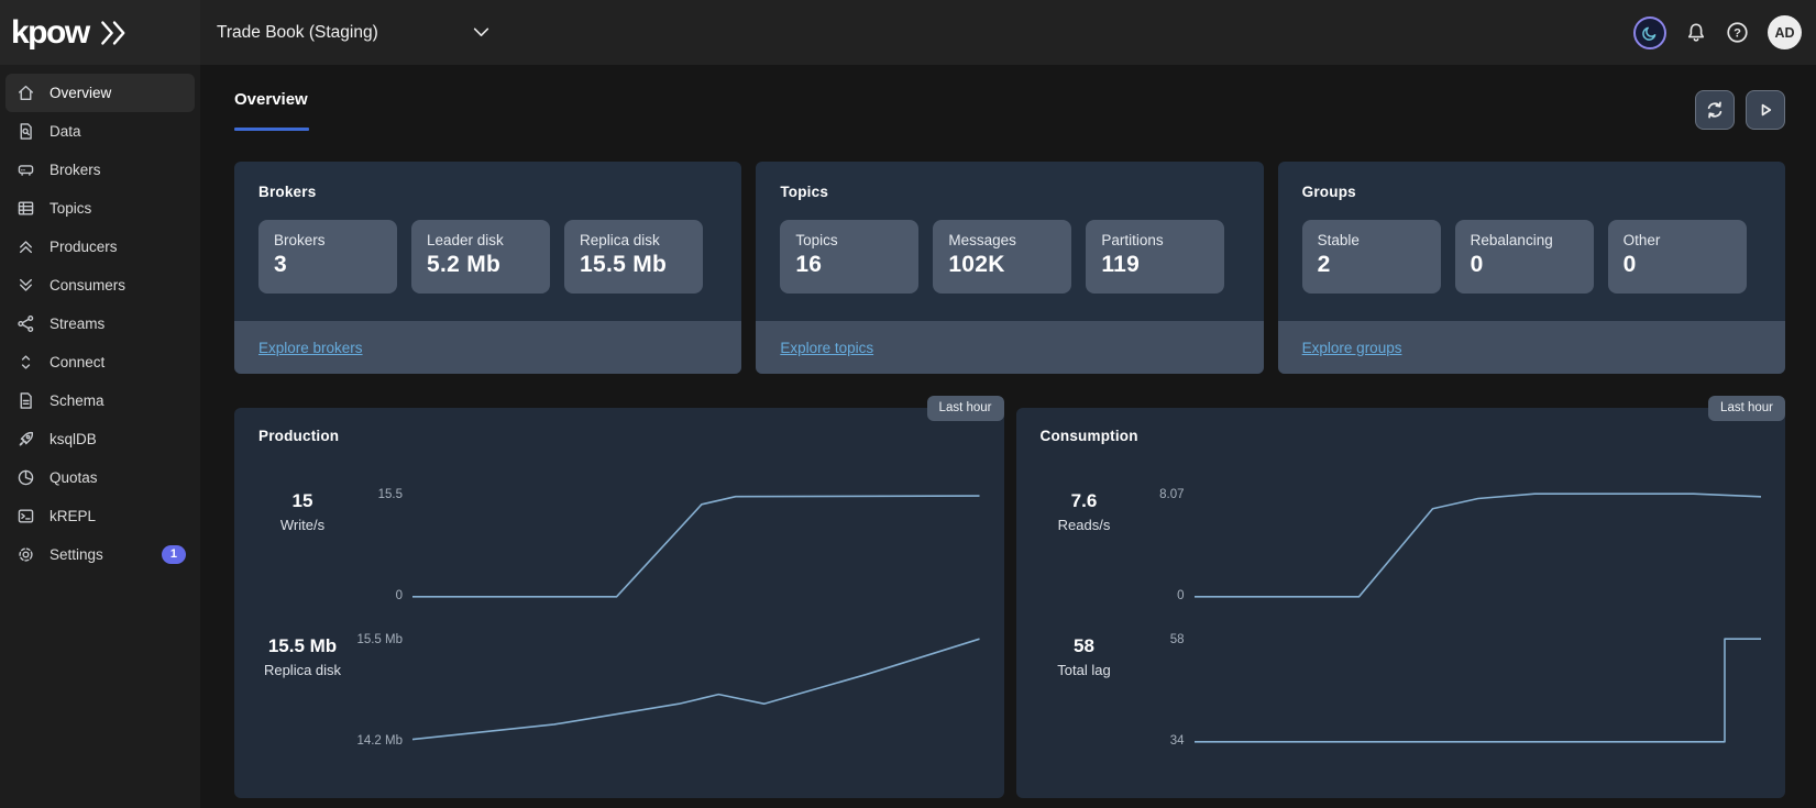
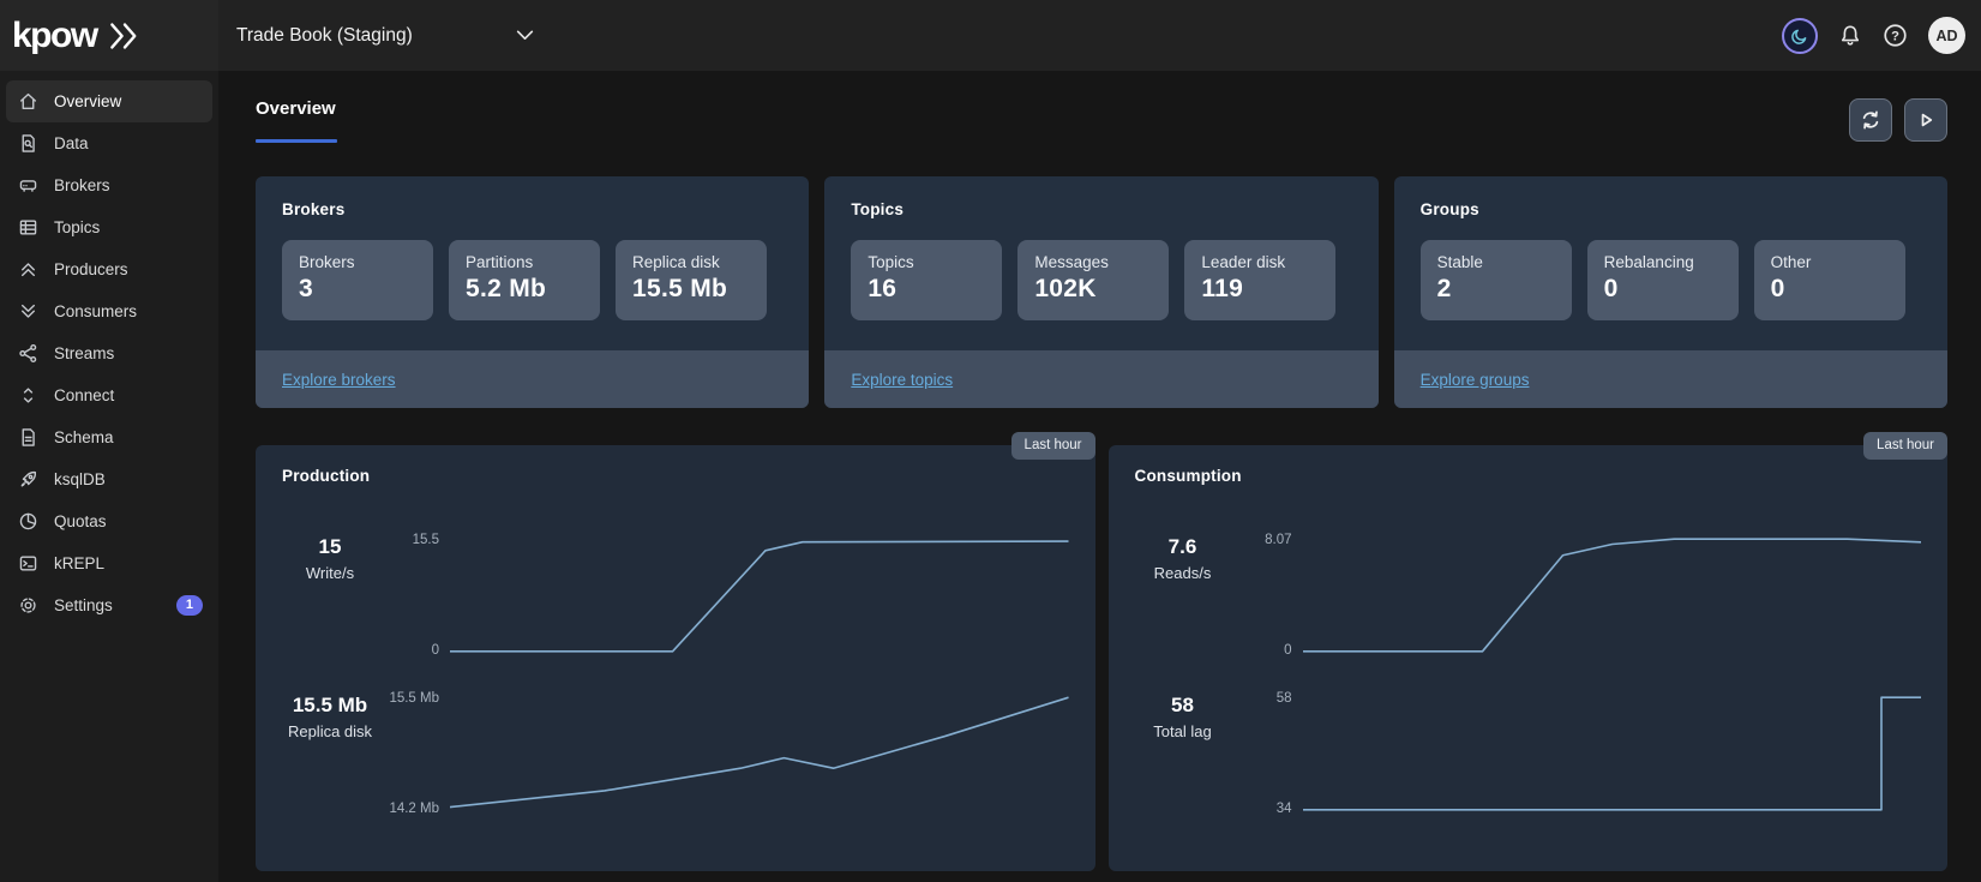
  kpow
  Trade Book (Staging)
  ?
  AD
  Overview
  Data
  Brokers
  Topics
  Producers
  Consumers
  Streams
  Connect
  Schema
  ksqlDB
  Quotas
  kREPL
  Settings
  1
  Overview
  Brokers
  Brokers
  3
- Leader disk
+ Partitions
  5.2 Mb
  Replica disk
  15.5 Mb
  Explore brokers
  Topics
  Topics
  16
  Messages
  102K
- Partitions
+ Leader disk
  119
  Explore topics
  Groups
  Stable
  2
  Rebalancing
  0
  Other
  0
  Explore groups
  Last hour
  Production
  15
  Write/s
  15.5
  0
  15.5 Mb
  Replica disk
  15.5 Mb
  14.2 Mb
  Last hour
  Consumption
  7.6
  Reads/s
  8.07
  0
  58
  Total lag
  58
  34
